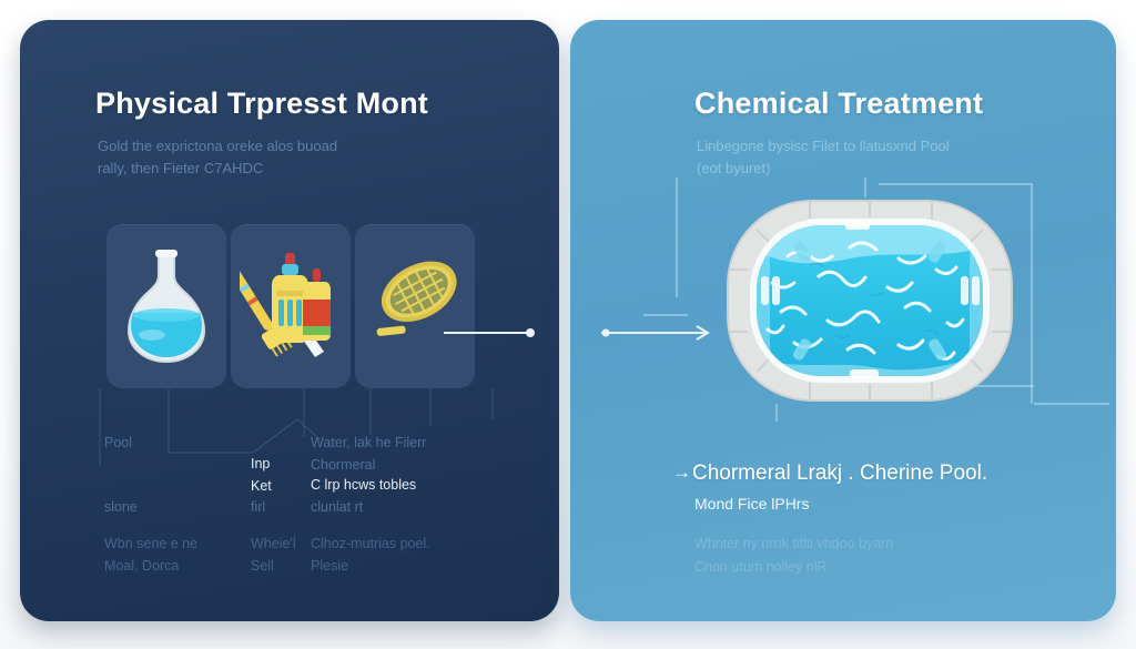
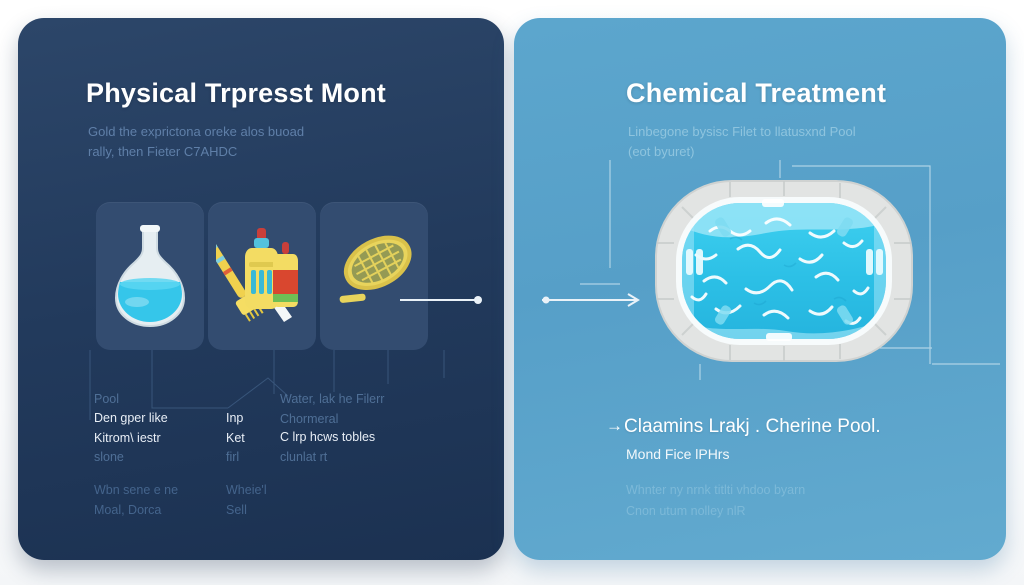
  Physical Trpresst Mont
  Gold the exprictona oreke alos buoad
  rally, then Fieter C7AHDC
  Pool
+ Den gper like
+ Kitrom\ iestr
  slone
  Inp
  Ket
  firl
  Water, lak he Filerr
  Chormeral
  C lrp hcws tobles
  clunlat rt
  Wbn sene e ne
  Moal, Dorca
  Wheie'l
  Sell
- Clhoz-mutrias poel.
- Plesie
  Chemical Treatment
  Linbegone bysisc Filet to llatusxnd Pool
  (eot byuret)
  →
- Chormeral Lrakj . Cherine Pool.
+ Claamins Lrakj . Cherine Pool.
  Mond Fice lPHrs
  Whnter ny nrnk titlti vhdoo byarn
  Cnon utum nolley nlR
